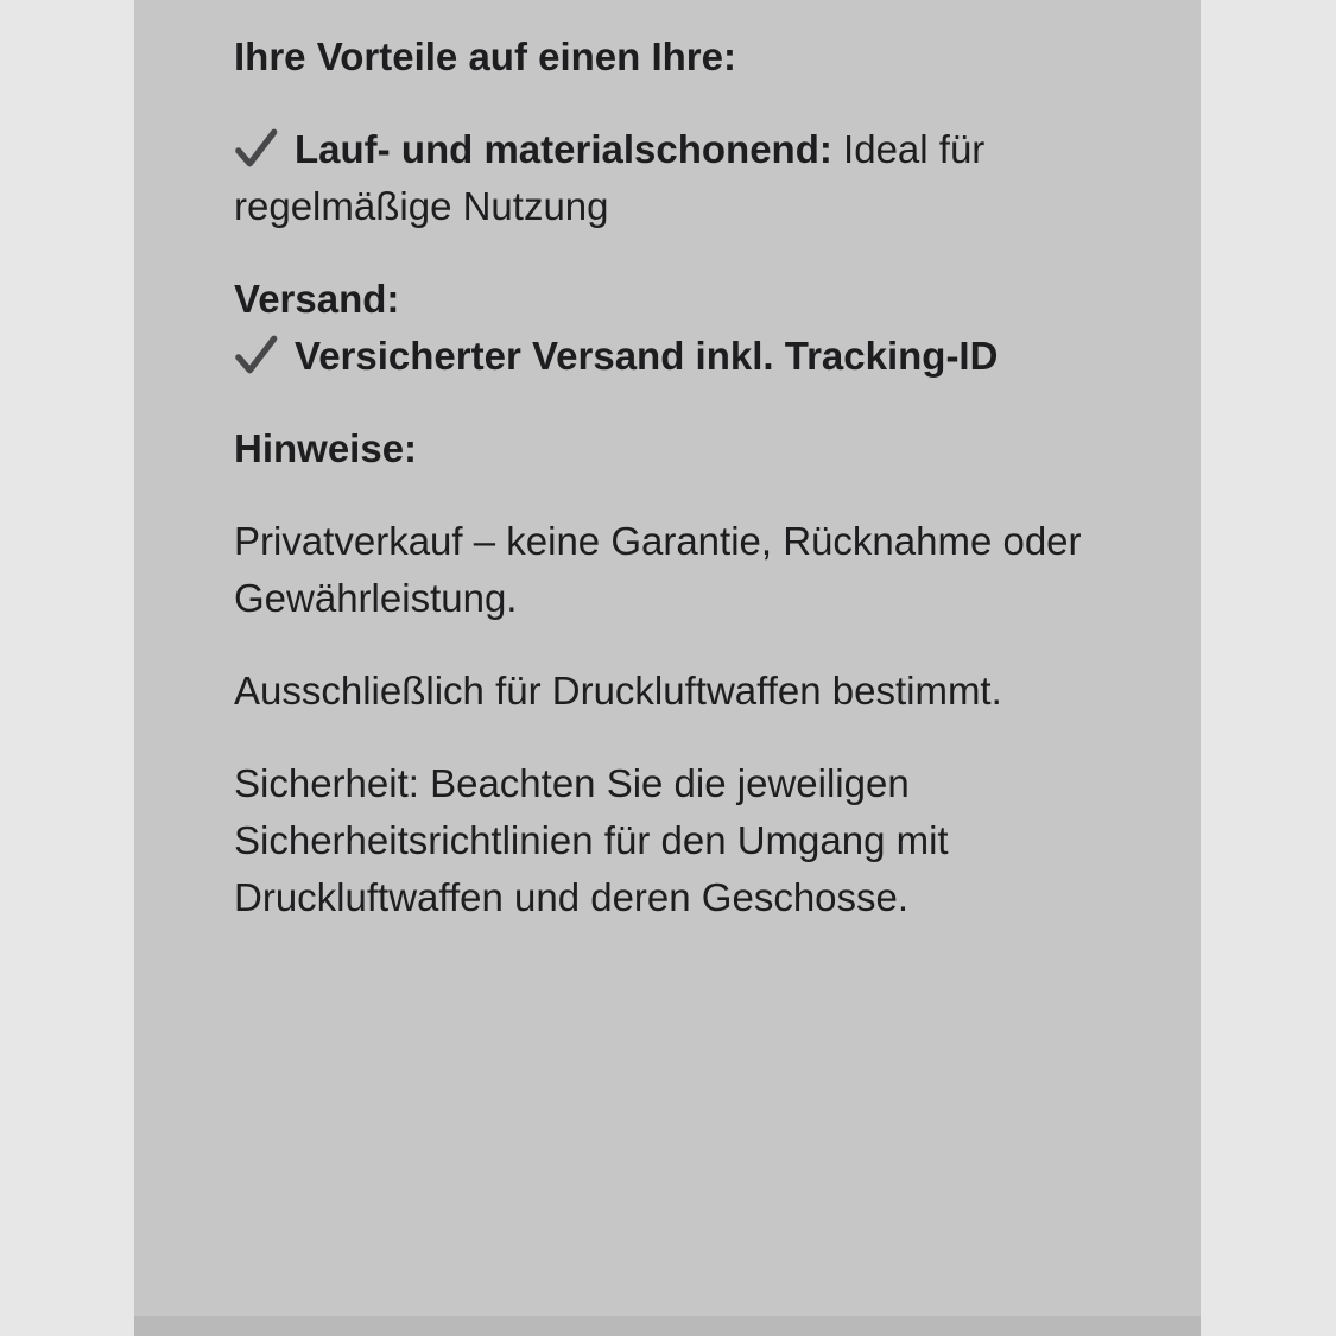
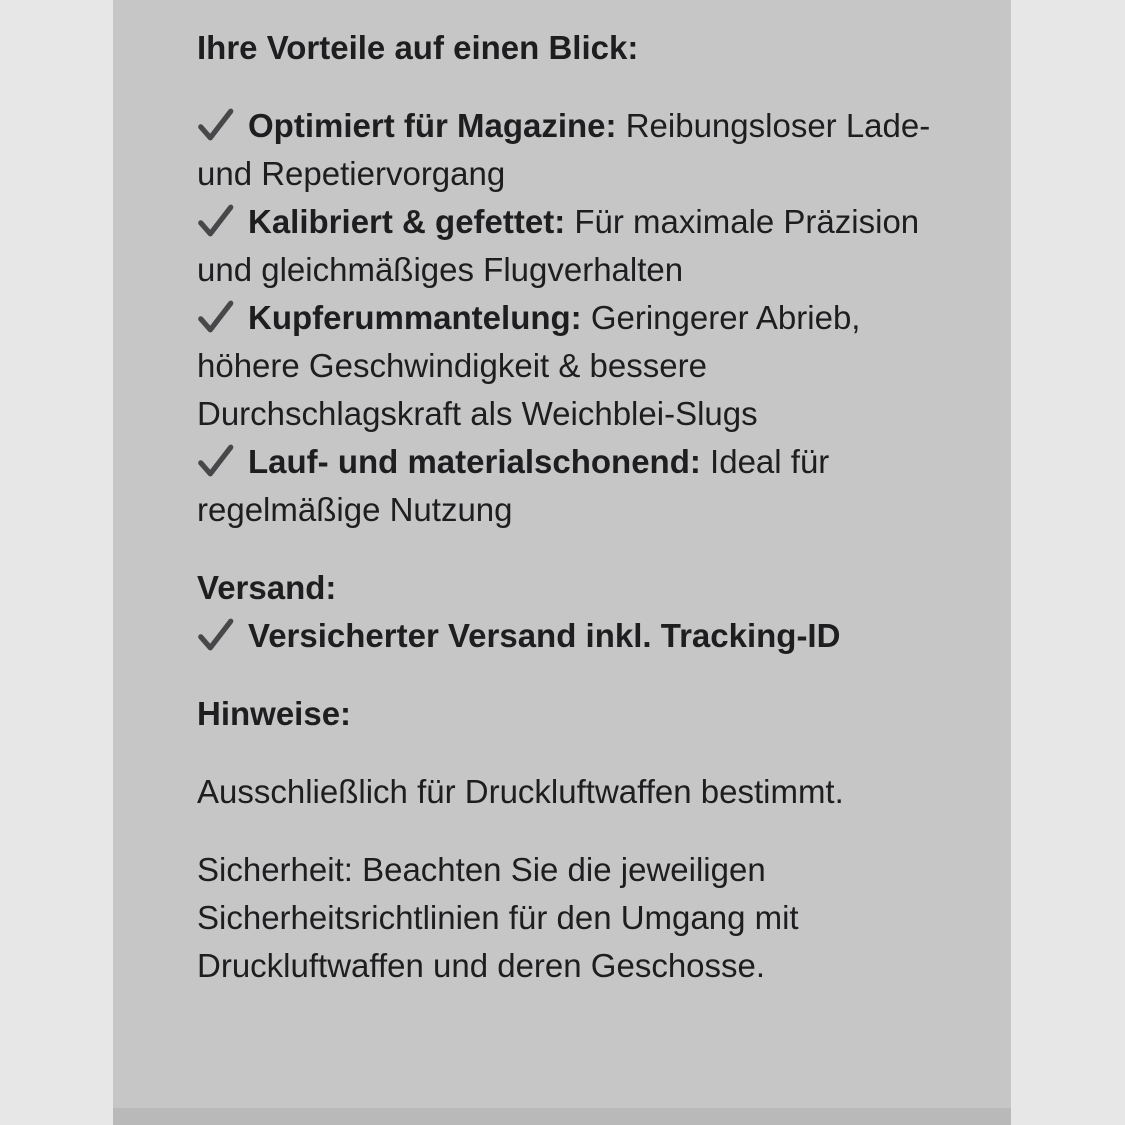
- Ihre Vorteile auf einen Ihre:
+ Ihre Vorteile auf einen Blick:
+ Optimiert für Magazine: Reibungsloser Lade-
+ und Repetiervorgang
+ Kalibriert & gefettet: Für maximale Präzision
+ und gleichmäßiges Flugverhalten
+ Kupferummantelung: Geringerer Abrieb,
+ höhere Geschwindigkeit & bessere
+ Durchschlagskraft als Weichblei-Slugs
  Lauf- und materialschonend: Ideal für
  regelmäßige Nutzung
  Versand:
  Versicherter Versand inkl. Tracking-ID
  Hinweise:
- Privatverkauf – keine Garantie, Rücknahme oder
- Gewährleistung.
  Ausschließlich für Druckluftwaffen bestimmt.
  Sicherheit: Beachten Sie die jeweiligen
  Sicherheitsrichtlinien für den Umgang mit
  Druckluftwaffen und deren Geschosse.
